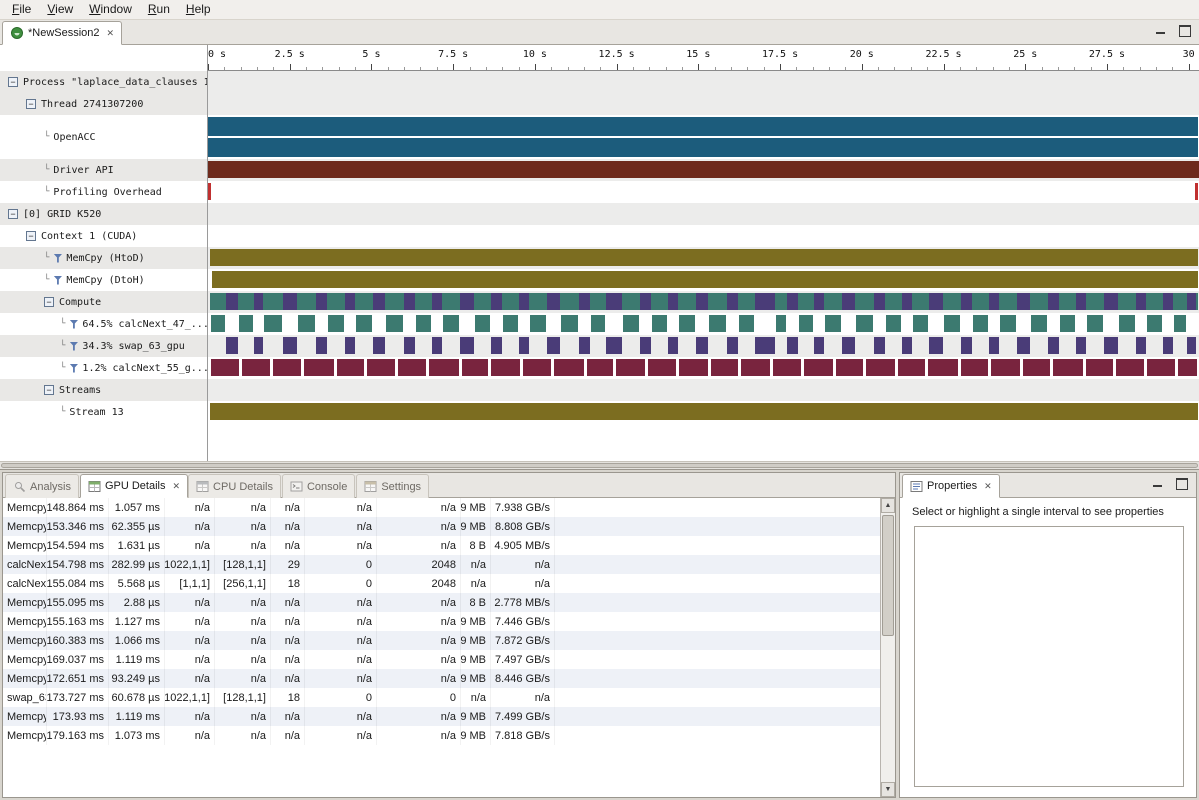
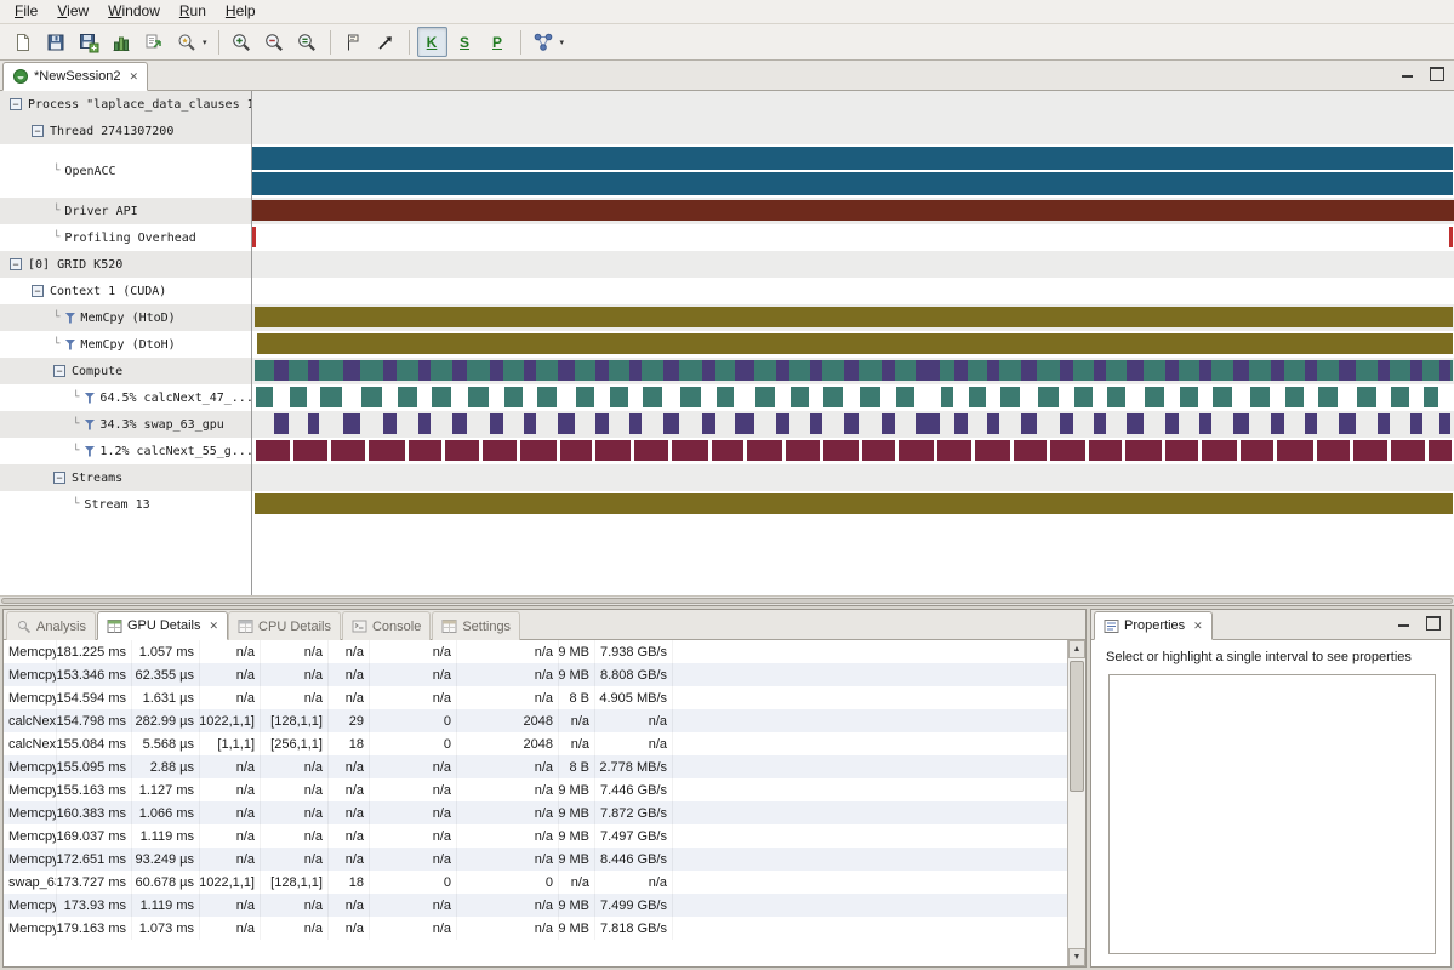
  File
  View
  Window
  Run
  Help
+ K
+ S
+ P
  *NewSession2
  ✕
- 0 s
- 2.5 s
- 5 s
- 7.5 s
- 10 s
- 12.5 s
- 15 s
- 17.5 s
- 20 s
- 22.5 s
- 25 s
- 27.5 s
- 30
  −
  Process "laplace_data_clauses
  −
  Thread 2741307200
  └
  OpenACC
  └
  Driver API
  └
  Profiling Overhead
  −
  [0] GRID K520
  −
  Context 1 (CUDA)
  └
  MemCpy (HtoD)
  └
  MemCpy (DtoH)
  −
  Compute
  └
  64.5% calcNext_47_...
  └
  34.3% swap_63_gpu
  └
  1.2% calcNext_55_g...
  −
  Streams
  └
  Stream 13
  Analysis
  GPU Details
  ✕
  CPU Details
  Console
  Settings
  Memcpy
- 148.864 ms
+ 181.225 ms
  1.057 ms
  n/a
  n/a
  n/a
  n/a
  n/a
  9 MB
  7.938 GB/s
  Memcpy
  153.346 ms
  62.355 µs
  n/a
  n/a
  n/a
  n/a
  n/a
  9 MB
  8.808 GB/s
  Memcpy
  154.594 ms
  1.631 µs
  n/a
  n/a
  n/a
  n/a
  n/a
  8 B
  4.905 MB/s
  calcNex
  154.798 ms
  282.99 µs
  1022,1,1]
  [128,1,1]
  29
  0
  2048
  n/a
  n/a
  calcNex
  155.084 ms
  5.568 µs
  [1,1,1]
  [256,1,1]
  18
  0
  2048
  n/a
  n/a
  Memcpy
  155.095 ms
  2.88 µs
  n/a
  n/a
  n/a
  n/a
  n/a
  8 B
  2.778 MB/s
  Memcpy
  155.163 ms
  1.127 ms
  n/a
  n/a
  n/a
  n/a
  n/a
  9 MB
  7.446 GB/s
  Memcpy
  160.383 ms
  1.066 ms
  n/a
  n/a
  n/a
  n/a
  n/a
  9 MB
  7.872 GB/s
  Memcpy
  169.037 ms
  1.119 ms
  n/a
  n/a
  n/a
  n/a
  n/a
  9 MB
  7.497 GB/s
  Memcpy
  172.651 ms
  93.249 µs
  n/a
  n/a
  n/a
  n/a
  n/a
  9 MB
  8.446 GB/s
  swap_6
  173.727 ms
  60.678 µs
  1022,1,1]
  [128,1,1]
  18
  0
  0
  n/a
  n/a
  Memcpy
  173.93 ms
  1.119 ms
  n/a
  n/a
  n/a
  n/a
  n/a
  9 MB
  7.499 GB/s
  Memcpy
  179.163 ms
  1.073 ms
  n/a
  n/a
  n/a
  n/a
  n/a
  9 MB
  7.818 GB/s
  Properties
  ✕
  Select or highlight a single interval to see properties
